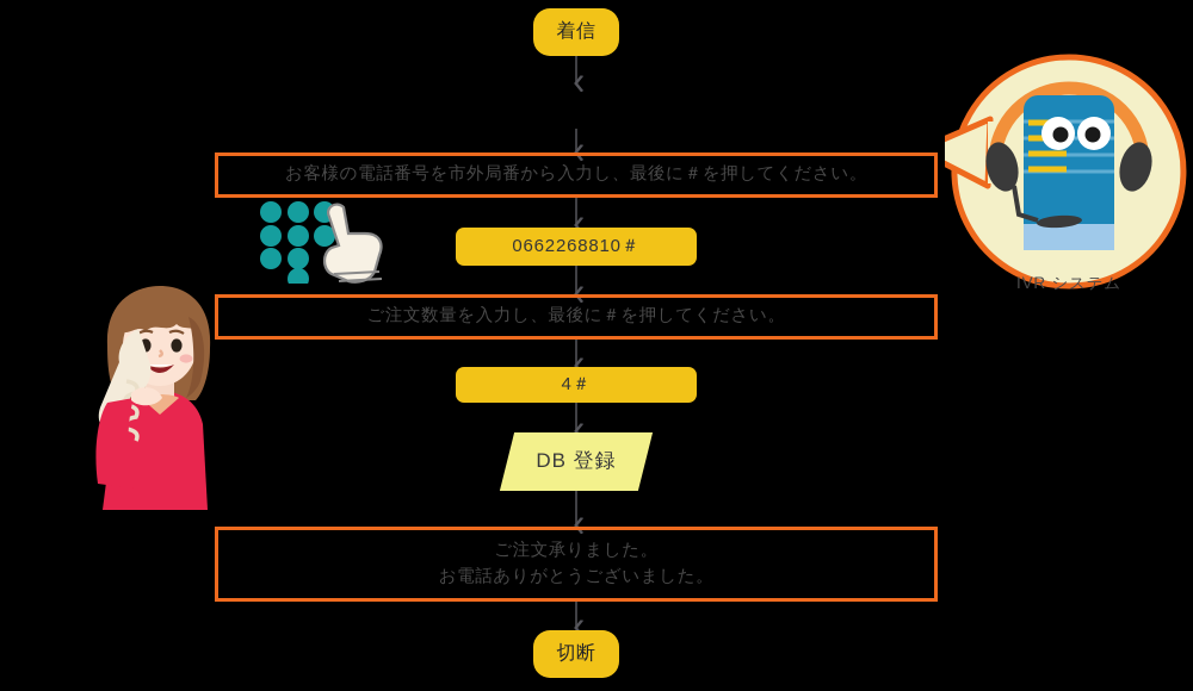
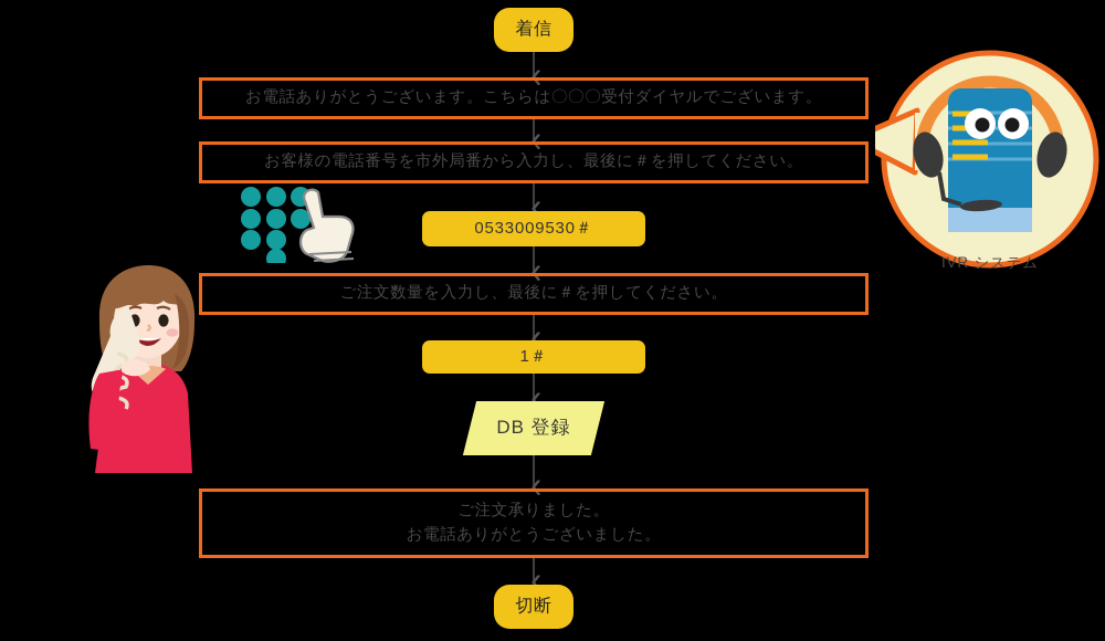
  着信
+ お電話ありがとうございます。こちらは〇〇〇受付ダイヤルでございます。
  お客様の電話番号を市外局番から入力し、最後に＃を押してください。
- 0662268810＃
+ 0533009530＃
  ご注文数量を入力し、最後に＃を押してください。
- 4＃
+ 1＃
  DB 登録
  ご注文承りました。
  お電話ありがとうございました。
  切断
  IVR システム
